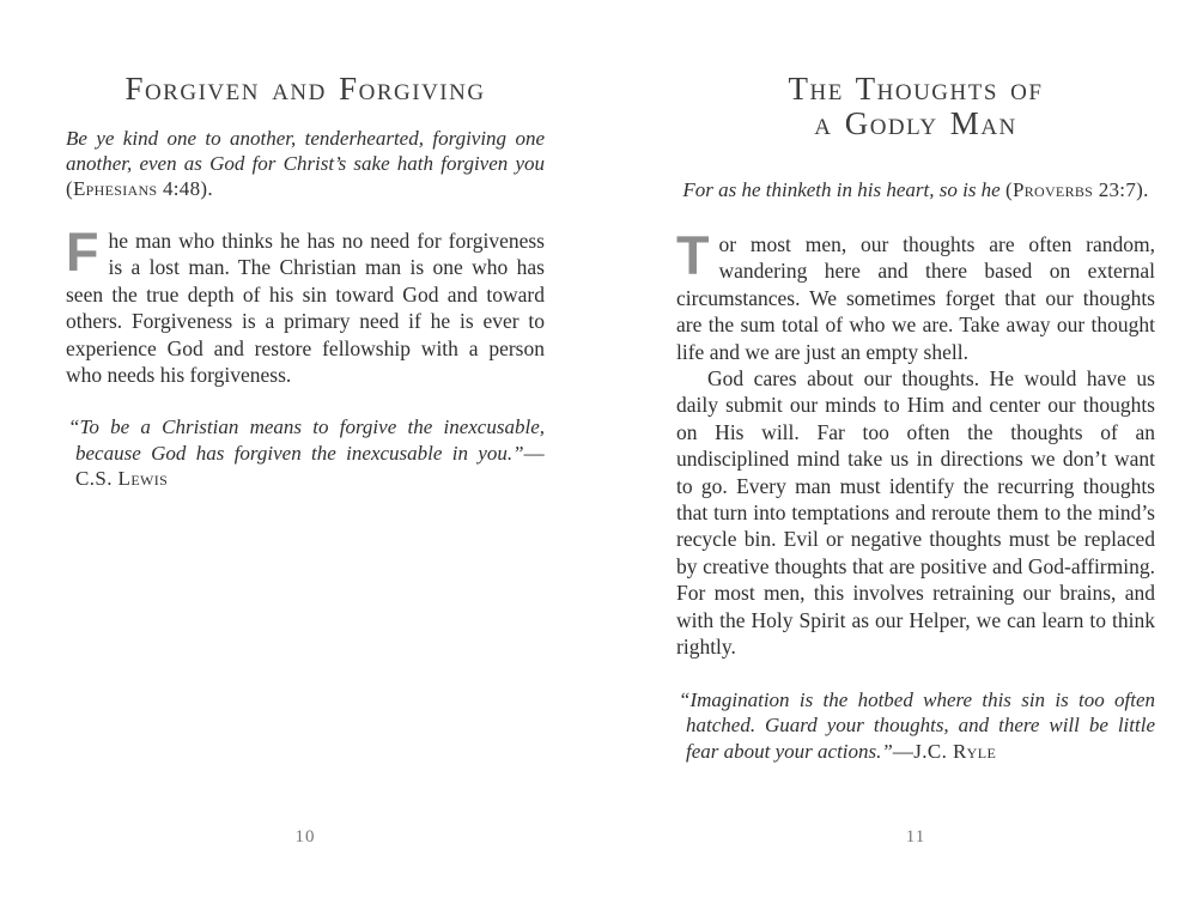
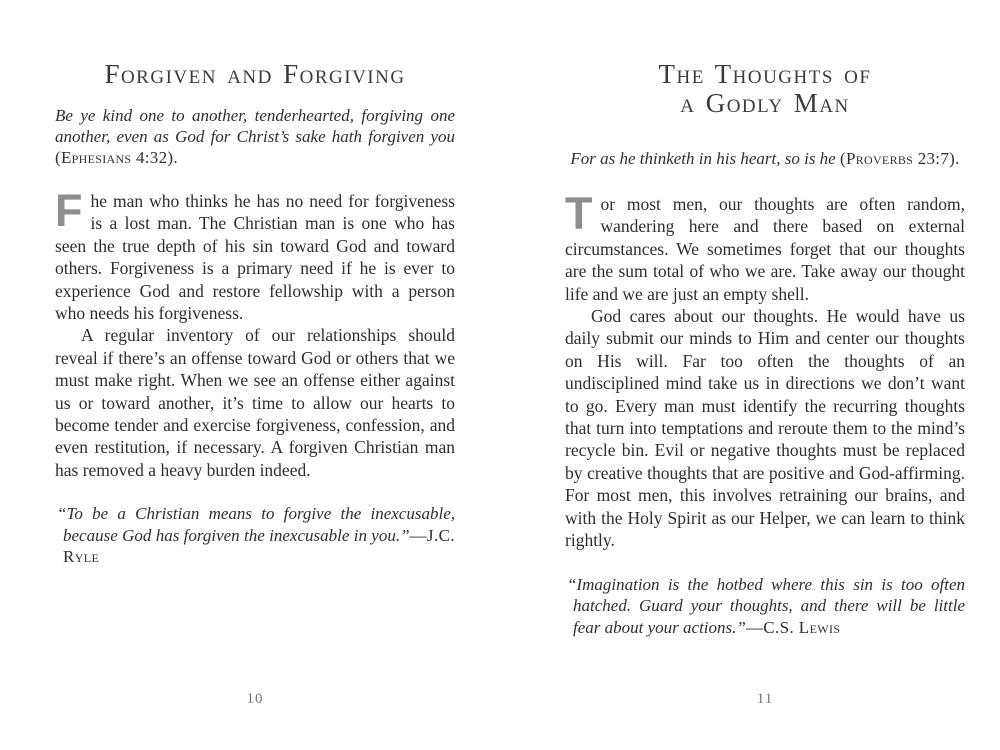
  Forgiven and Forgiving
- Be ye kind one to another, tenderhearted, forgiving one another, even as God for Christ’s sake hath forgiven you (Ephesians 4:48).
+ Be ye kind one to another, tenderhearted, forgiving one another, even as God for Christ’s sake hath forgiven you (Ephesians 4:32).
  F
  he man who thinks he has no need for forgiveness is a lost man. The Christian man is one who has seen the true depth of his sin toward God and toward others. Forgiveness is a primary need if he is ever to experience God and restore fellowship with a person who needs his forgiveness.
+ A regular inventory of our relationships should reveal if there’s an offense toward God or others that we must make right. When we see an offense either against us or toward another, it’s time to allow our hearts to become tender and exercise forgiveness, confession, and even restitution, if necessary. A forgiven Christian man has removed a heavy burden indeed.
- “To be a Christian means to forgive the inexcusable, because God has forgiven the inexcusable in you.”—C.S. Lewis
+ “To be a Christian means to forgive the inexcusable, because God has forgiven the inexcusable in you.”—J.C. Ryle
  The Thoughts of
  a Godly Man
  For as he thinketh in his heart, so is he (Proverbs 23:7).
  T
  or most men, our thoughts are often random, wandering here and there based on external circumstances. We sometimes forget that our thoughts are the sum total of who we are. Take away our thought life and we are just an empty shell.
  God cares about our thoughts. He would have us daily submit our minds to Him and center our thoughts on His will. Far too often the thoughts of an undisciplined mind take us in directions we don’t want to go. Every man must identify the recurring thoughts that turn into temptations and reroute them to the mind’s recycle bin. Evil or negative thoughts must be replaced by creative thoughts that are positive and God-affirming. For most men, this involves retraining our brains, and with the Holy Spirit as our Helper, we can learn to think rightly.
- “Imagination is the hotbed where this sin is too often hatched. Guard your thoughts, and there will be little fear about your actions.”—J.C. Ryle
+ “Imagination is the hotbed where this sin is too often hatched. Guard your thoughts, and there will be little fear about your actions.”—C.S. Lewis
  10
  11
